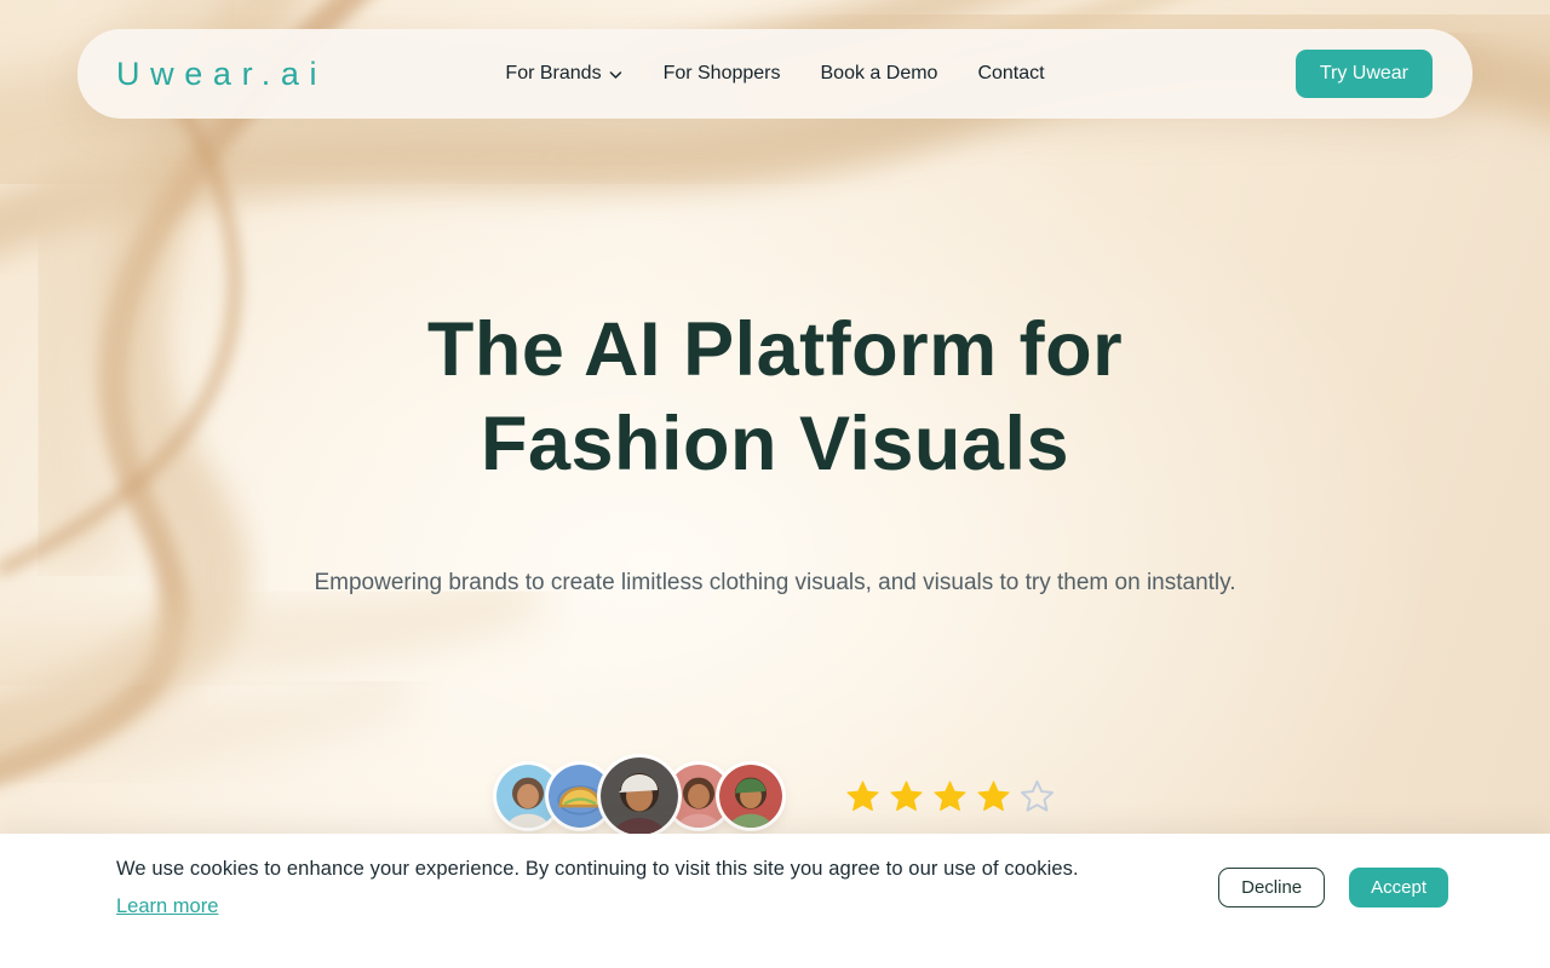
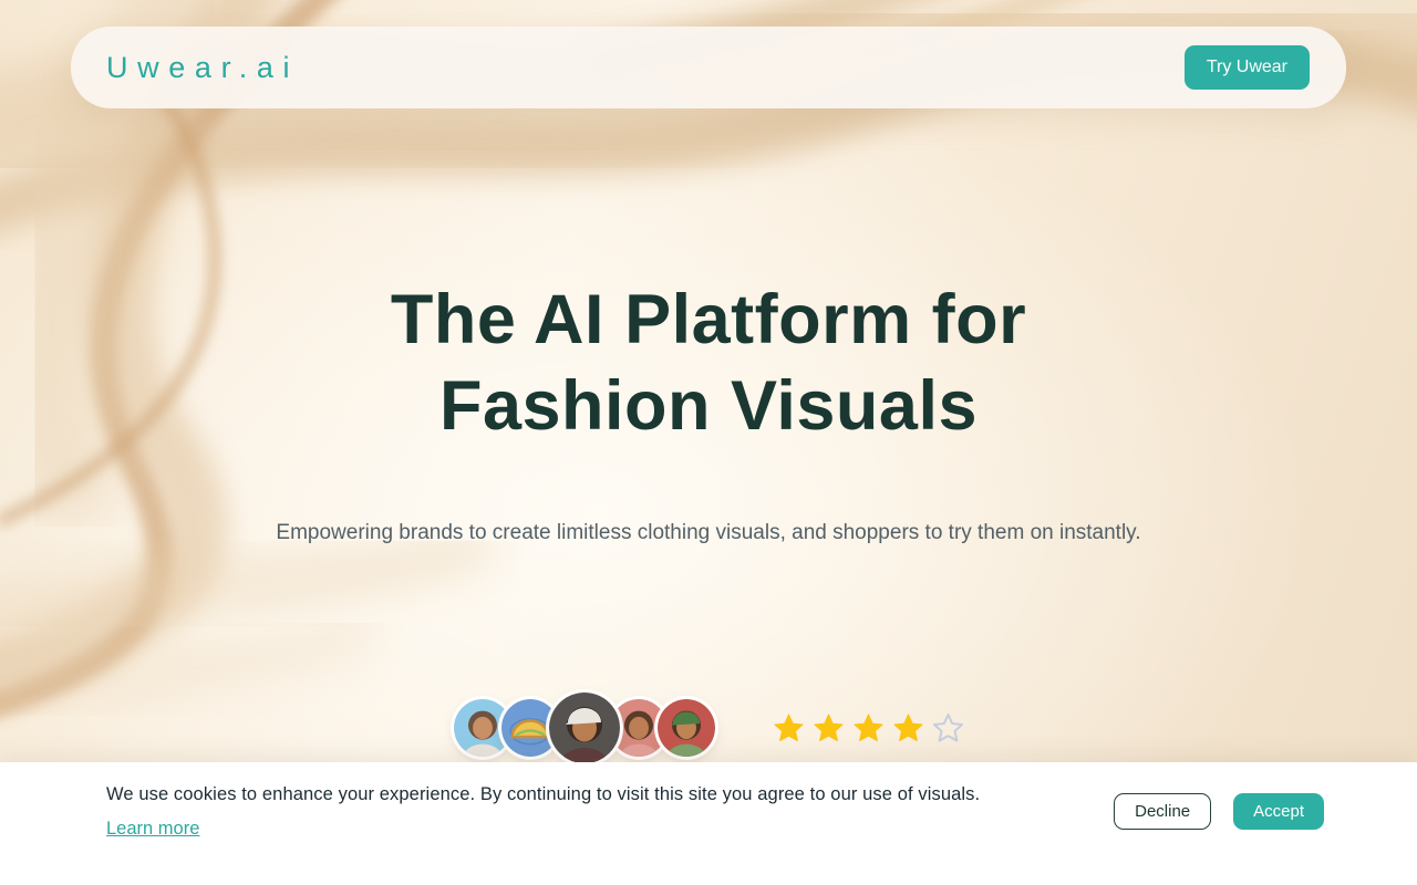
  Uwear.ai
- For Brands
- For Shoppers
- Book a Demo
- Contact
  Try Uwear
  The AI Platform for
  Fashion Visuals
- Empowering brands to create limitless clothing visuals, and visuals to try them on instantly.
+ Empowering brands to create limitless clothing visuals, and shoppers to try them on instantly.
- We use cookies to enhance your experience. By continuing to visit this site you agree to our use of cookies.
+ We use cookies to enhance your experience. By continuing to visit this site you agree to our use of visuals.
  Learn more
  Decline
  Accept
